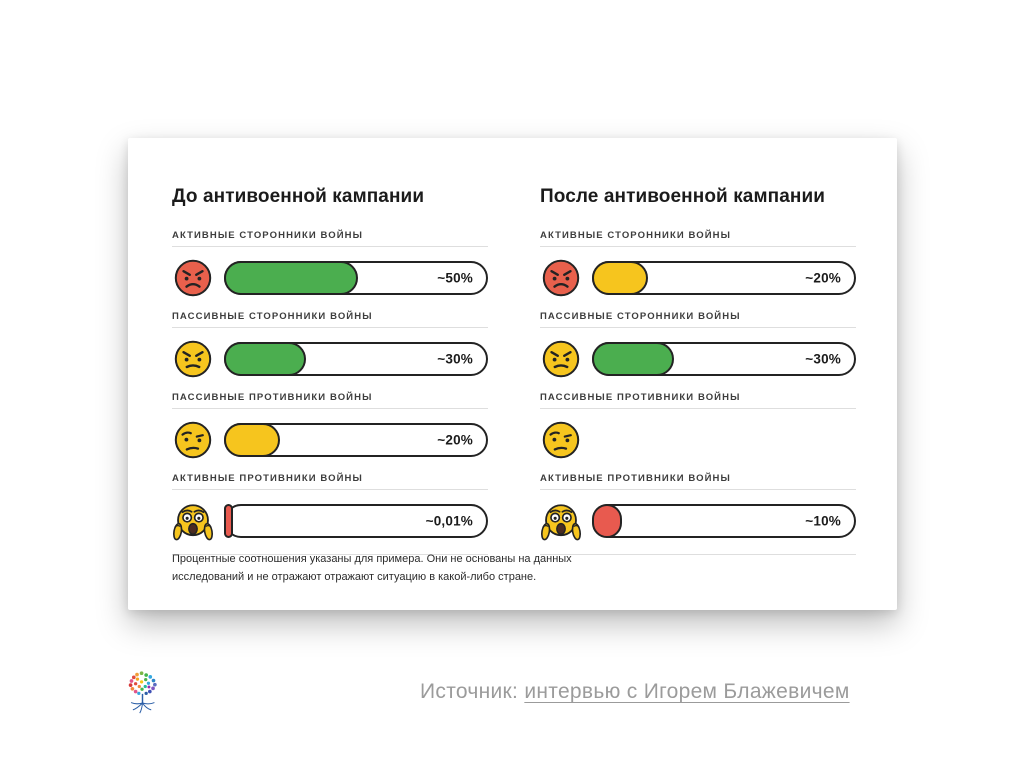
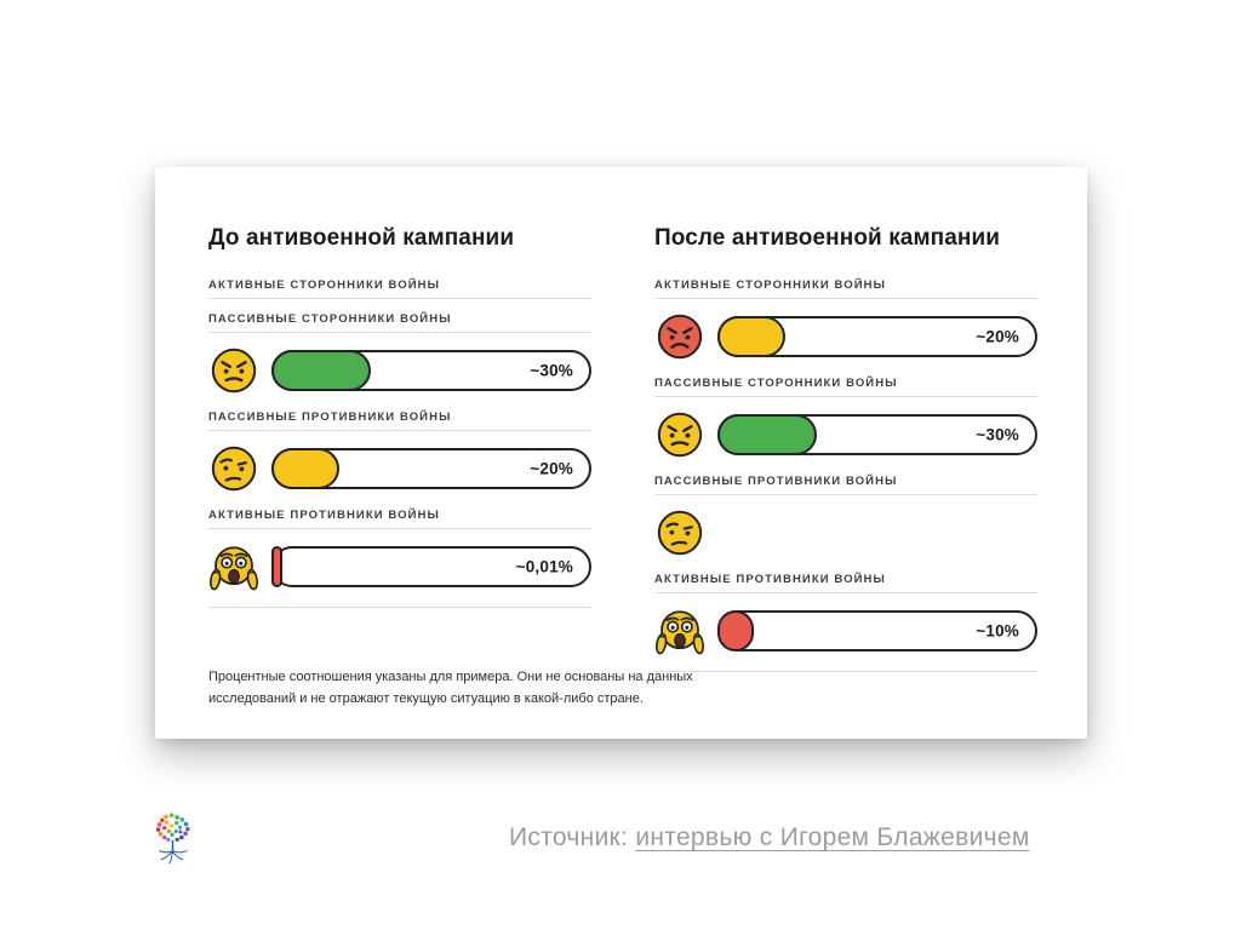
  До антивоенной кампании
  АКТИВНЫЕ СТОРОННИКИ ВОЙНЫ
- ~50%
  ПАССИВНЫЕ СТОРОННИКИ ВОЙНЫ
  ~30%
  ПАССИВНЫЕ ПРОТИВНИКИ ВОЙНЫ
  ~20%
  АКТИВНЫЕ ПРОТИВНИКИ ВОЙНЫ
  ~0,01%
  После антивоенной кампании
  АКТИВНЫЕ СТОРОННИКИ ВОЙНЫ
  ~20%
  ПАССИВНЫЕ СТОРОННИКИ ВОЙНЫ
  ~30%
  ПАССИВНЫЕ ПРОТИВНИКИ ВОЙНЫ
  АКТИВНЫЕ ПРОТИВНИКИ ВОЙНЫ
  ~10%
- Процентные соотношения указаны для примера. Они не основаны на данных исследований и не отражают отражают ситуацию в какой-либо стране.
+ Процентные соотношения указаны для примера. Они не основаны на данных исследований и не отражают текущую ситуацию в какой-либо стране.
  Источник: интервью с Игорем Блажевичем
